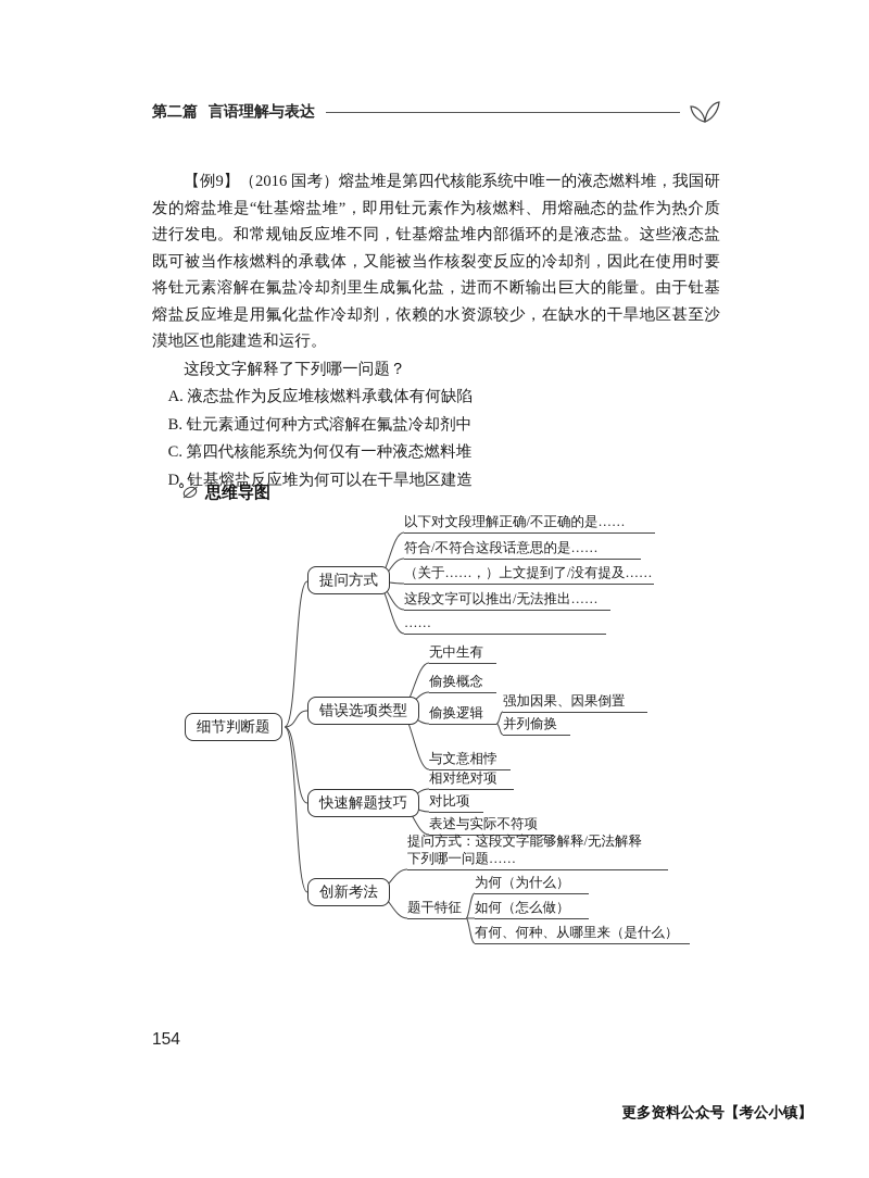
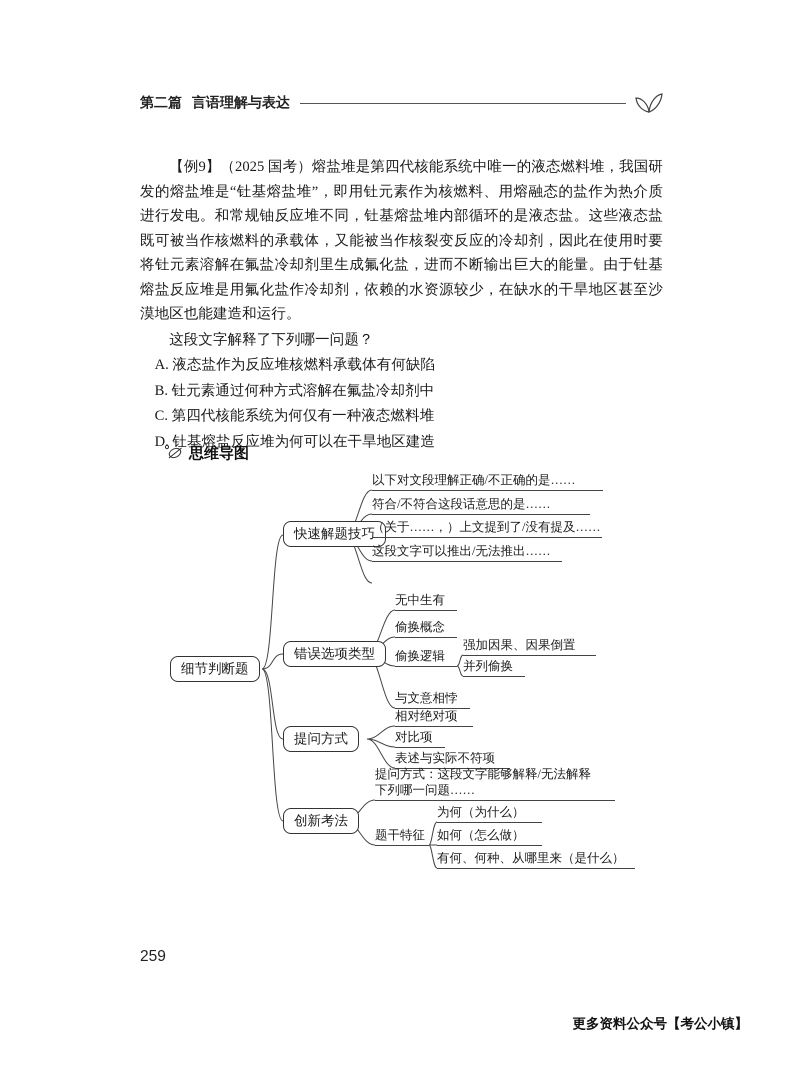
  第二篇
  言语理解与表达
- 【例9】（2016 国考）熔盐堆是第四代核能系统中唯一的液态燃料堆，我国研发的熔盐堆是“钍基熔盐堆”，即用钍元素作为核燃料、用熔融态的盐作为热介质进行发电。和常规铀反应堆不同，钍基熔盐堆内部循环的是液态盐。这些液态盐既可被当作核燃料的承载体，又能被当作核裂变反应的冷却剂，因此在使用时要将钍元素溶解在氟盐冷却剂里生成氟化盐，进而不断输出巨大的能量。由于钍基熔盐反应堆是用氟化盐作冷却剂，依赖的水资源较少，在缺水的干旱地区甚至沙漠地区也能建造和运行。
+ 【例9】（2025 国考）熔盐堆是第四代核能系统中唯一的液态燃料堆，我国研发的熔盐堆是“钍基熔盐堆”，即用钍元素作为核燃料、用熔融态的盐作为热介质进行发电。和常规铀反应堆不同，钍基熔盐堆内部循环的是液态盐。这些液态盐既可被当作核燃料的承载体，又能被当作核裂变反应的冷却剂，因此在使用时要将钍元素溶解在氟盐冷却剂里生成氟化盐，进而不断输出巨大的能量。由于钍基熔盐反应堆是用氟化盐作冷却剂，依赖的水资源较少，在缺水的干旱地区甚至沙漠地区也能建造和运行。
  这段文字解释了下列哪一问题？
  A. 液态盐作为反应堆核燃料承载体有何缺陷
  B. 钍元素通过何种方式溶解在氟盐冷却剂中
  C. 第四代核能系统为何仅有一种液态燃料堆
  D. 钍基熔盐反应堆为何可以在干旱地区建造
  思维导图
  细节判断题
- 提问方式
+ 快速解题技巧
  错误选项类型
- 快速解题技巧
+ 提问方式
  创新考法
  以下对文段理解正确/不正确的是……
  符合/不符合这段话意思的是……
  （关于……，）上文提到了/没有提及……
  这段文字可以推出/无法推出……
- ……
  无中生有
  偷换概念
  偷换逻辑
  与文意相悖
  强加因果、因果倒置
  并列偷换
  相对绝对项
  对比项
  表述与实际不符项
  提问方式：这段文字能够解释/无法解释
  下列哪一问题……
  题干特征
  为何（为什么）
  如何（怎么做）
  有何、何种、从哪里来（是什么）
- 154
+ 259
  更多资料公众号【考公小镇】
